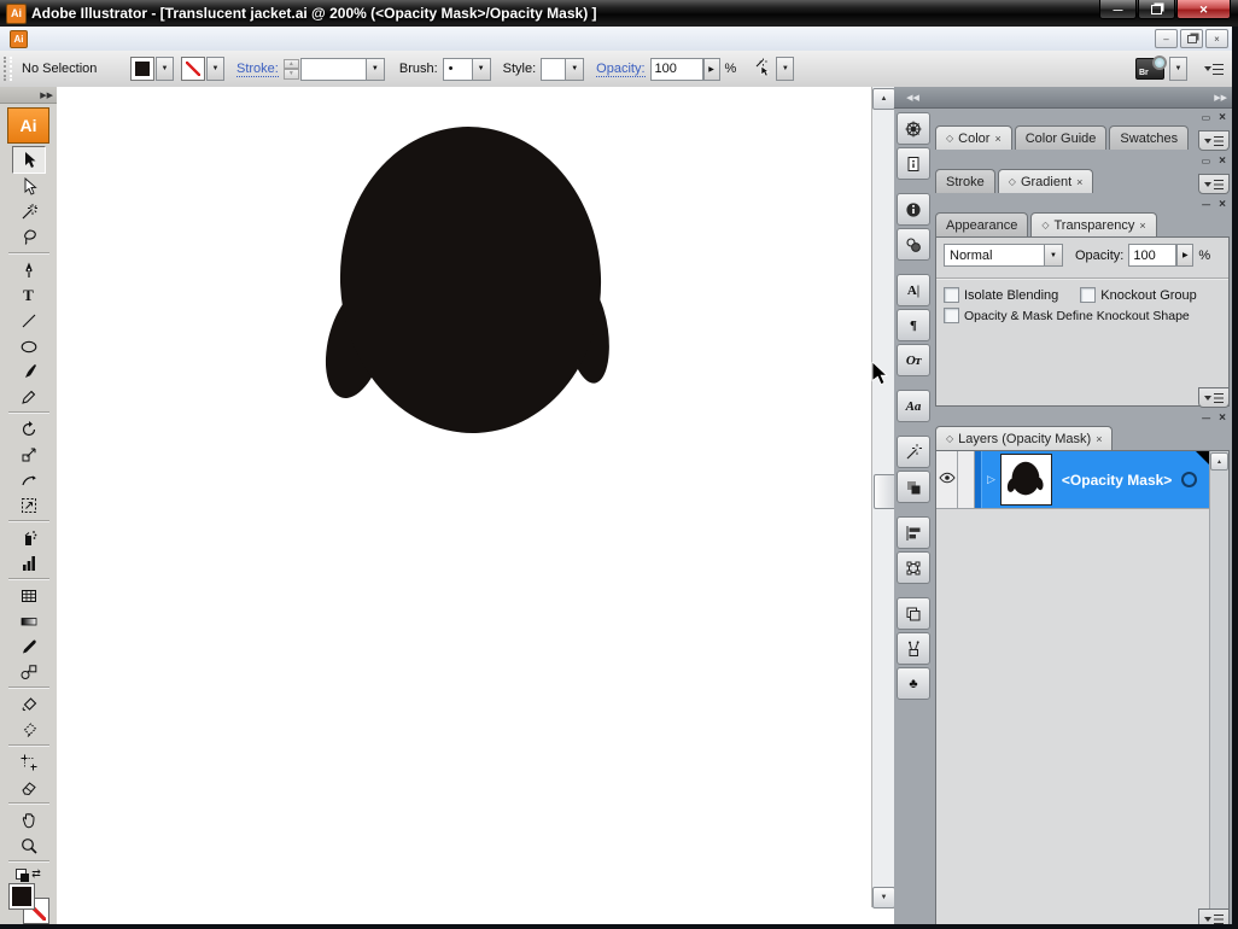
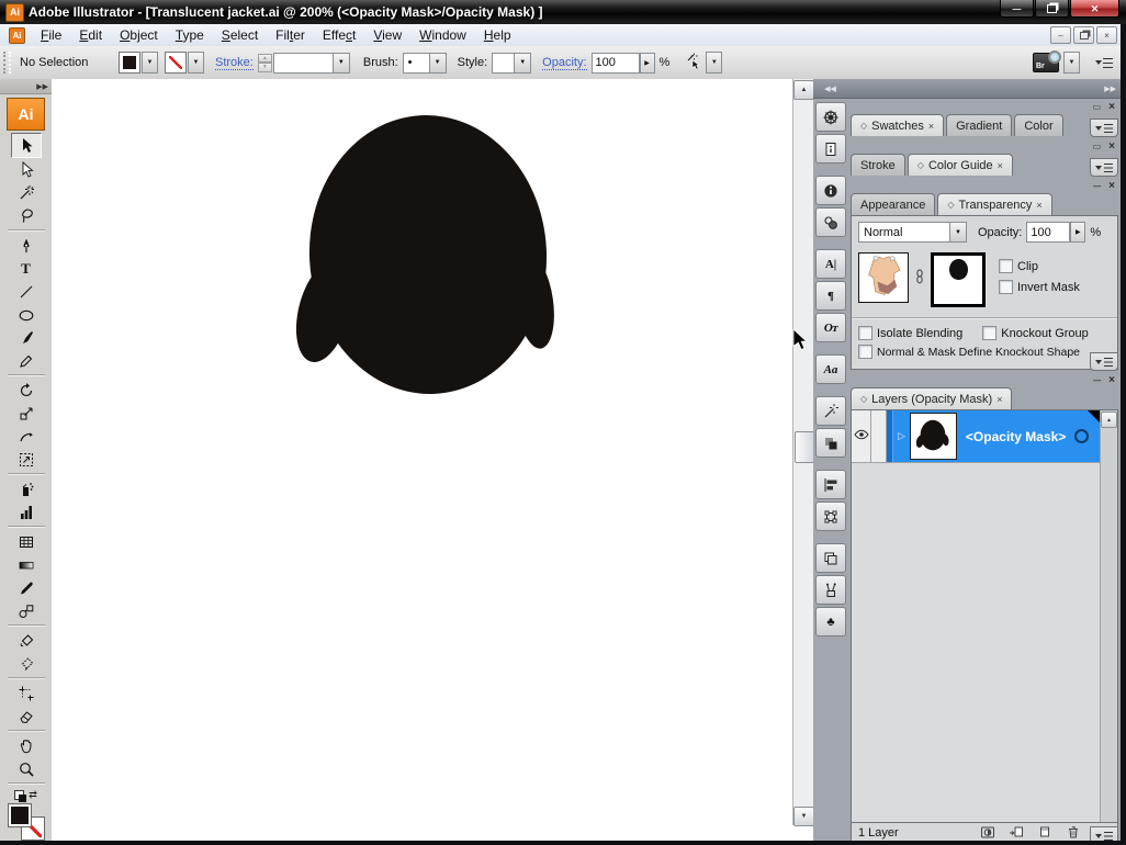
  Ai
  Adobe Illustrator - [Translucent jacket.ai @ 200% (<Opacity Mask>/Opacity Mask) ]
  Ai
+ File
+ Edit
+ Object
+ Type
+ Select
+ Filter
+ Effect
+ View
+ Window
+ Help
  –
  ×
  No Selection
  Stroke:
  Brush:
  •
  Style:
  Opacity:
  100
  %
  Ai
  T
  ⇄
  A|
  ¶
  Oᴛ
  Aa
  ♣
  ◇
- Color
+ Swatches
  ×
- Color Guide
+ Gradient
- Swatches
+ Color
  Stroke
  ◇
- Gradient
+ Color Guide
  ×
  Appearance
  ◇
  Transparency
  ×
  Normal
  Opacity:
  100
  %
+ Clip
+ Invert Mask
  Isolate Blending
  Knockout Group
- Opacity & Mask Define Knockout Shape
+ Normal & Mask Define Knockout Shape
  ◇
  Layers (Opacity Mask)
  ×
  ▷
  <Opacity Mask>
+ 1 Layer
